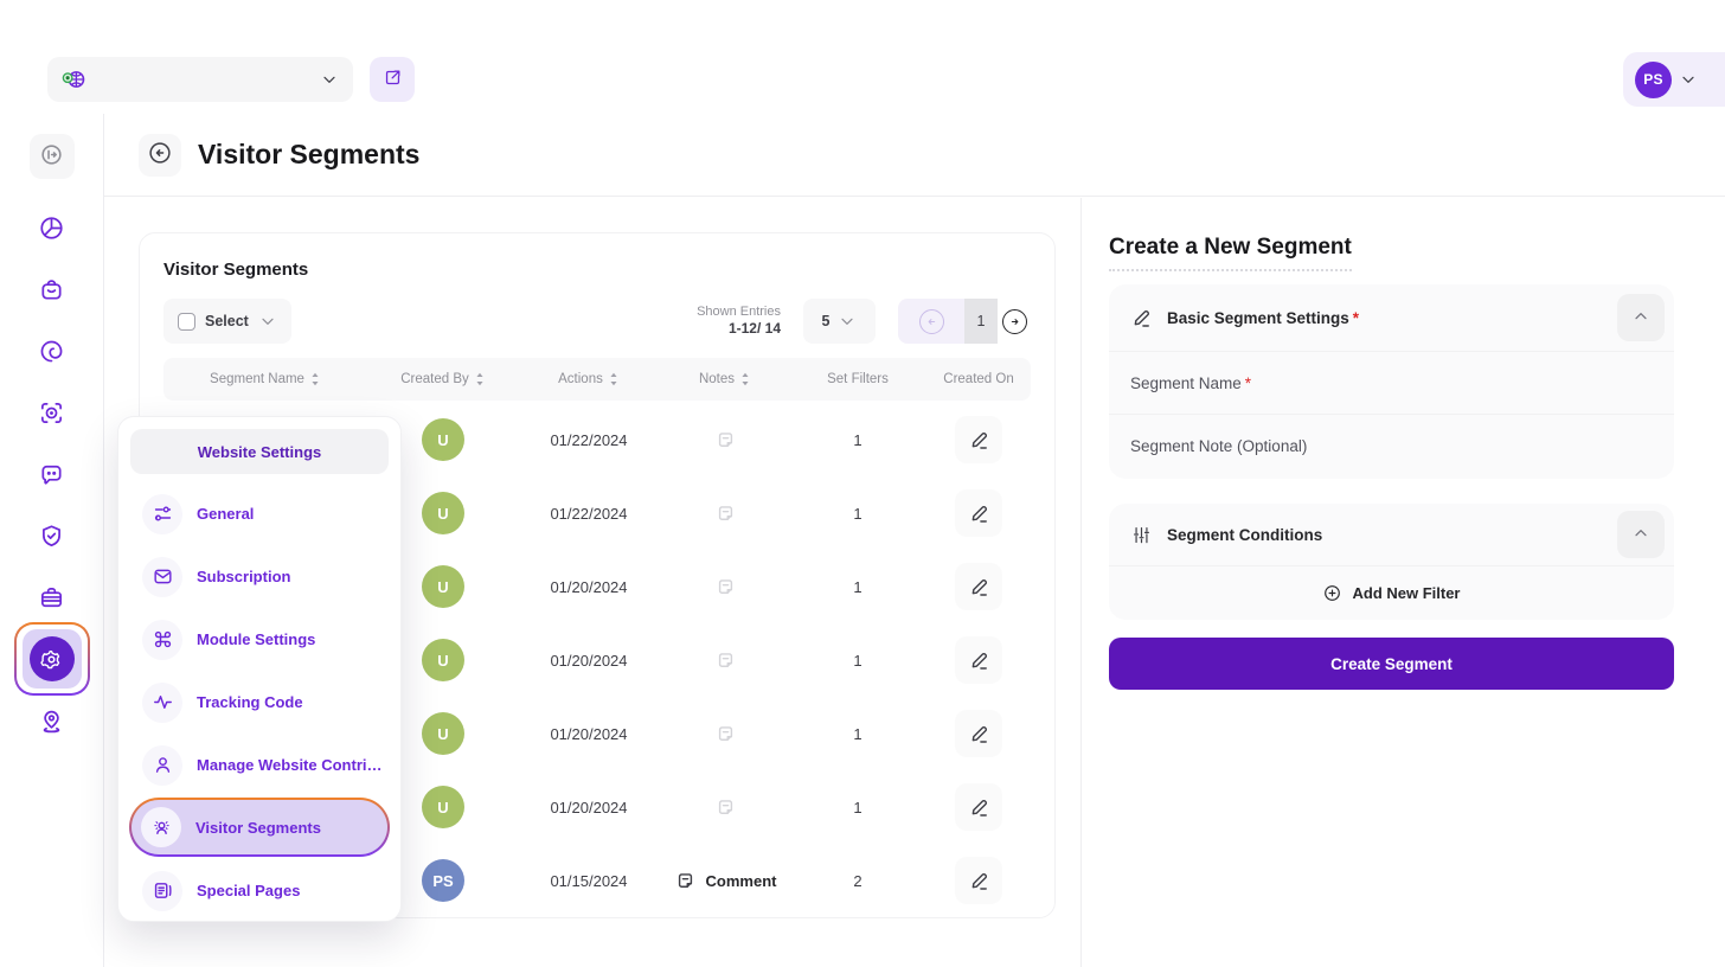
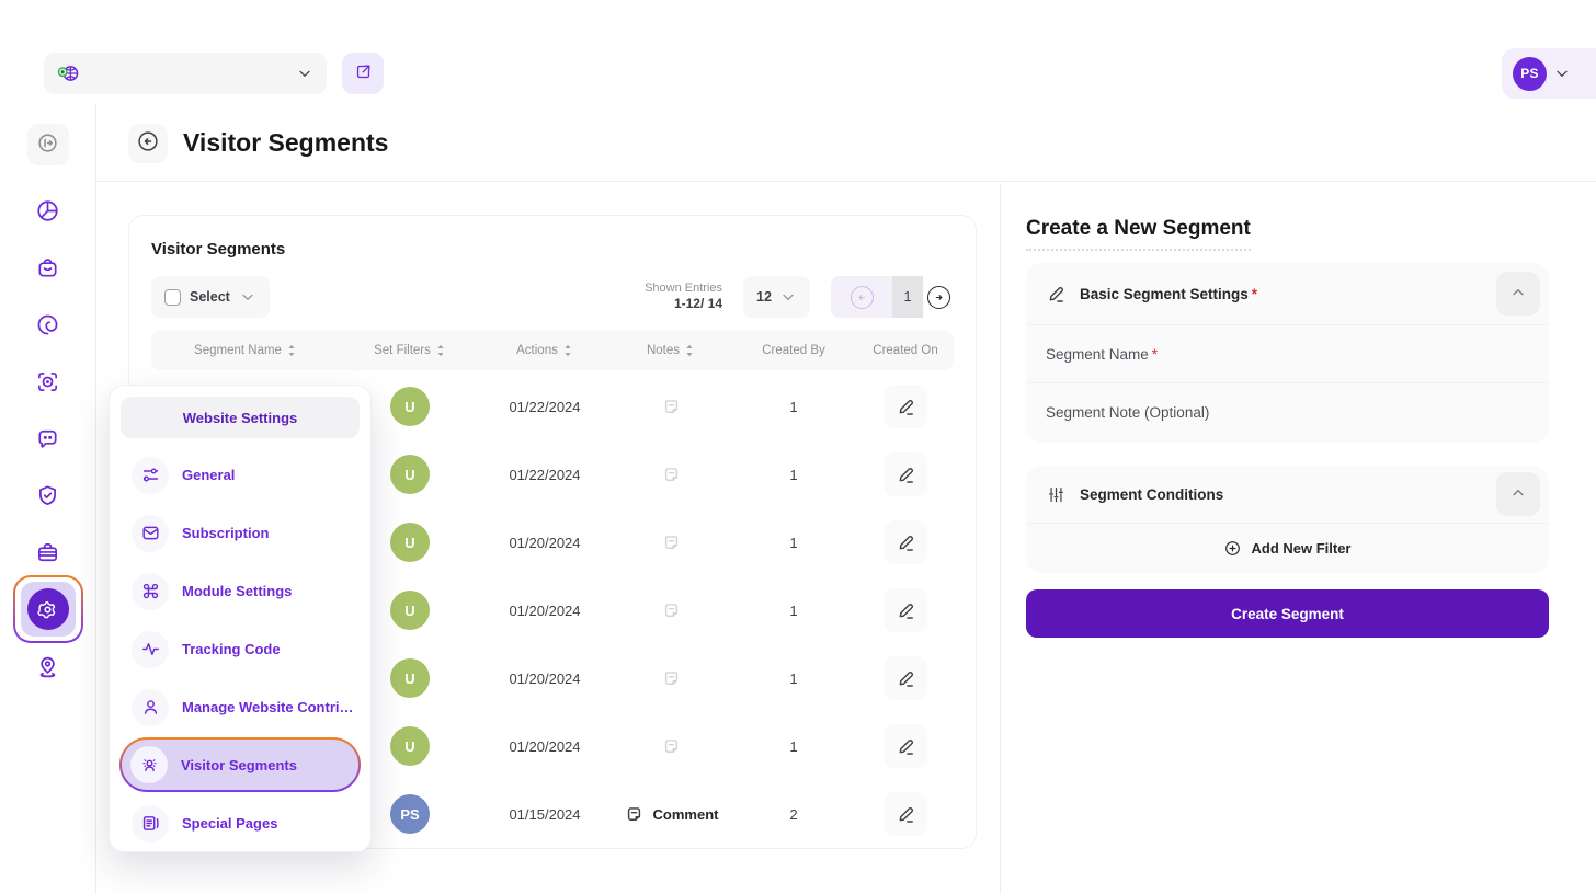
  PS
  Visitor Segments
  Visitor Segments
  Select
  Shown Entries
  1-12/ 14
- 5
+ 12
  1
  Segment Name
- Created By
+ Set Filters
  Actions
  Notes
- Set Filters
+ Created By
  Created On
  U
  01/22/2024
  1
  U
  01/22/2024
  1
  U
  01/20/2024
  1
  U
  01/20/2024
  1
  U
  01/20/2024
  1
  U
  01/20/2024
  1
  PS
  01/15/2024
  Comment
  2
  Create a New Segment
  Basic Segment Settings *
  Segment Name
  *
  Segment Note (Optional)
  Segment Conditions
  Add New Filter
  Create Segment
  Website Settings
  General
  Subscription
  Module Settings
  Tracking Code
  Manage Website Contribut
  Visitor Segments
  Special Pages
